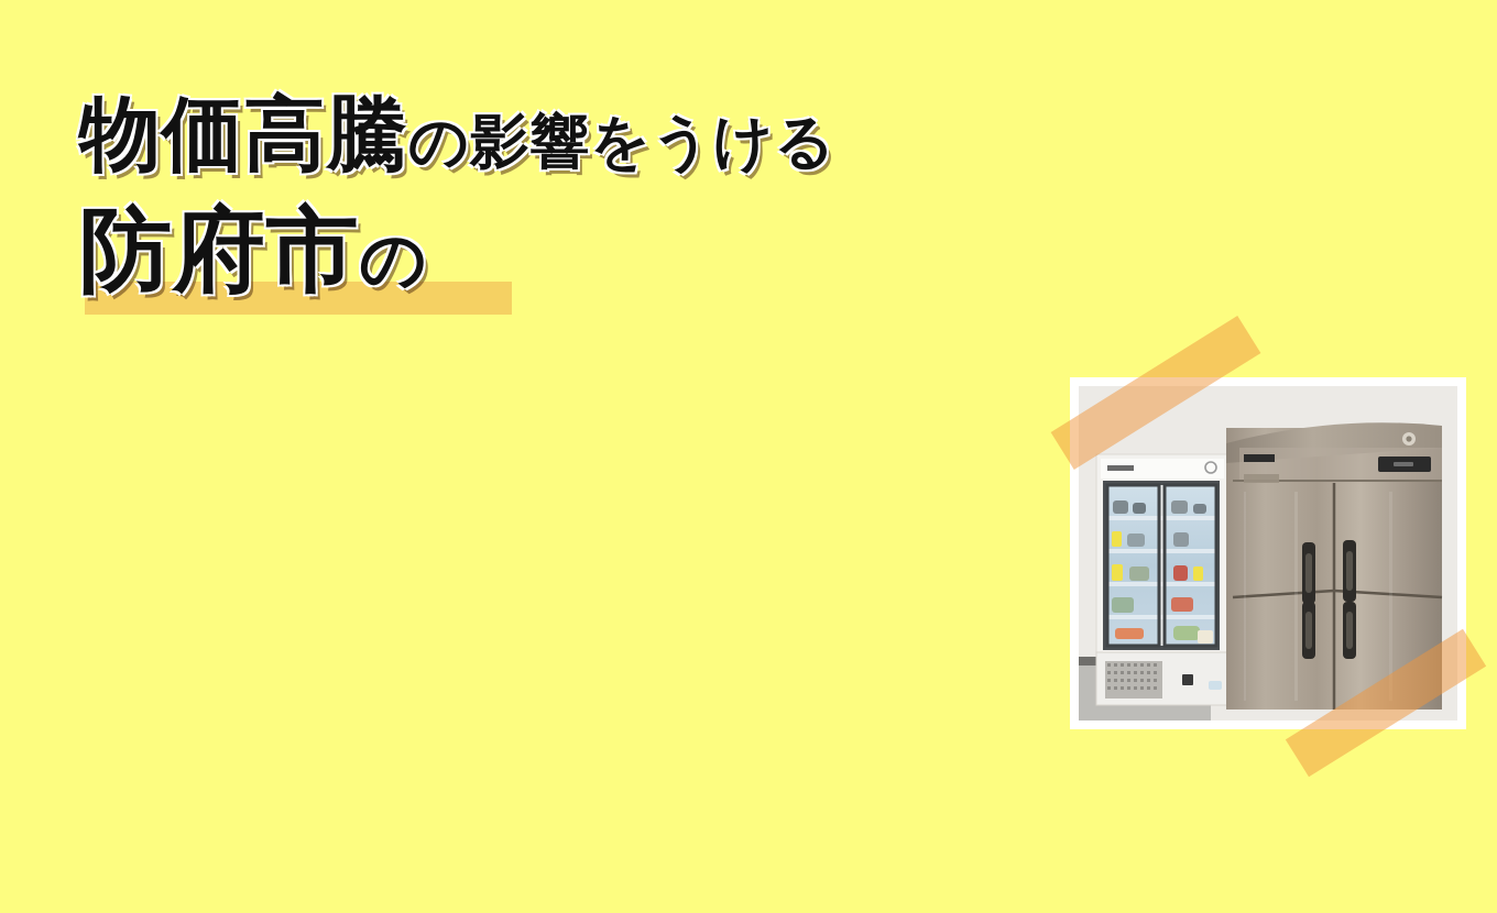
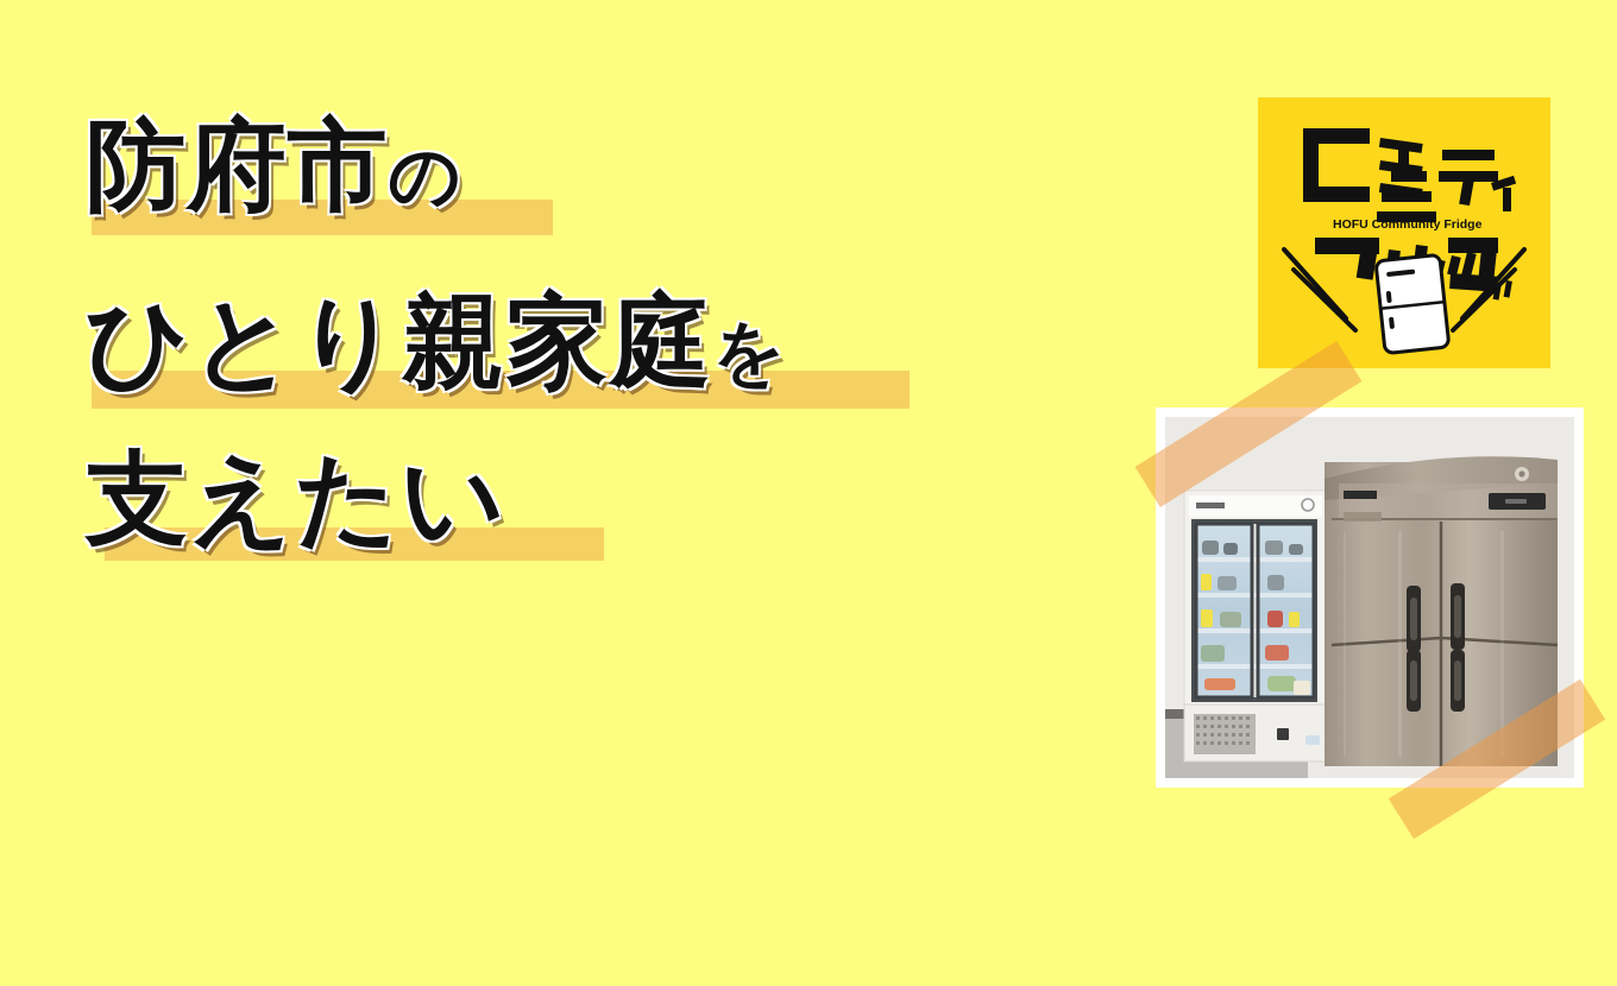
- 物価高騰の影響をうける
  防府市の
+ ひとり親家庭を
+ 支えたい
+ HOFU Community Fridge
